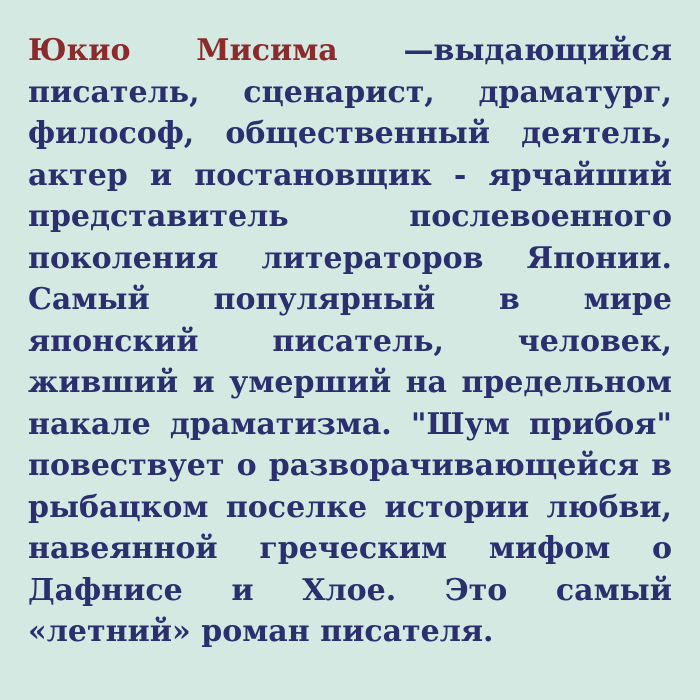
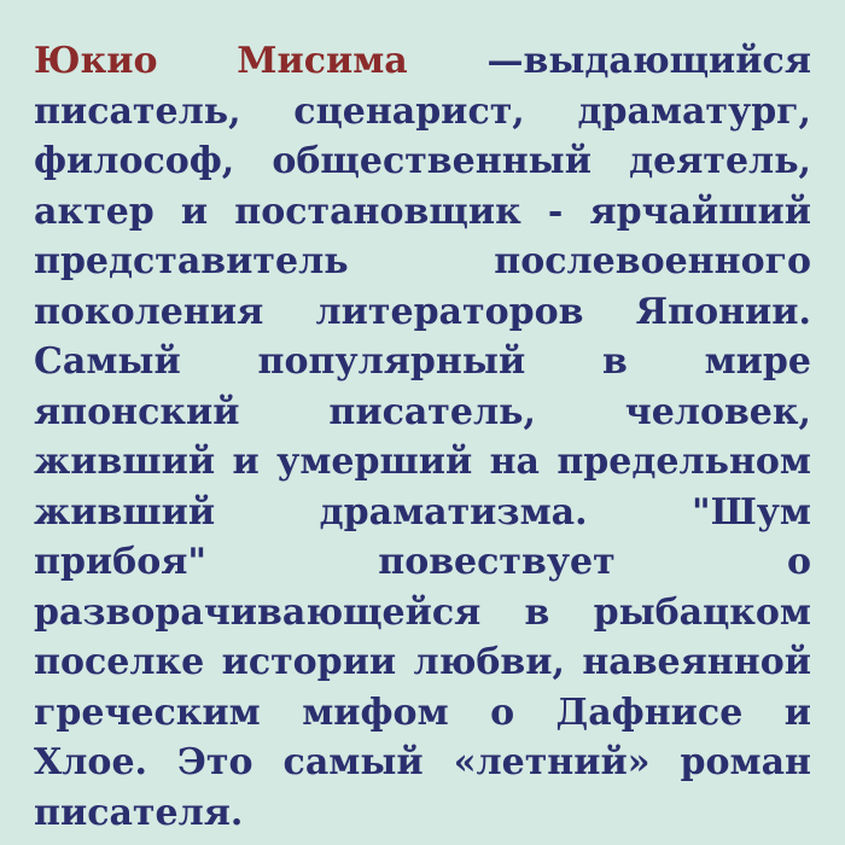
- Юкио Мисима —выдающийся писатель, сценарист, драматург, философ, общественный деятель, актер и постановщик - ярчайший представитель послевоенного поколения литераторов Японии. Самый популярный в мире японский писатель, человек, живший и умерший на предельном накале драматизма. "Шум прибоя" повествует о разворачивающейся в рыбацком поселке истории любви, навеянной греческим мифом о Дафнисе и Хлое. Это самый «летний» роман писателя.
+ Юкио Мисима —выдающийся писатель, сценарист, драматург, философ, общественный деятель, актер и постановщик - ярчайший представитель послевоенного поколения литераторов Японии. Самый популярный в мире японский писатель, человек, живший и умерший на предельном живший драматизма. "Шум прибоя" повествует о разворачивающейся в рыбацком поселке истории любви, навеянной греческим мифом о Дафнисе и Хлое. Это самый «летний» роман писателя.
